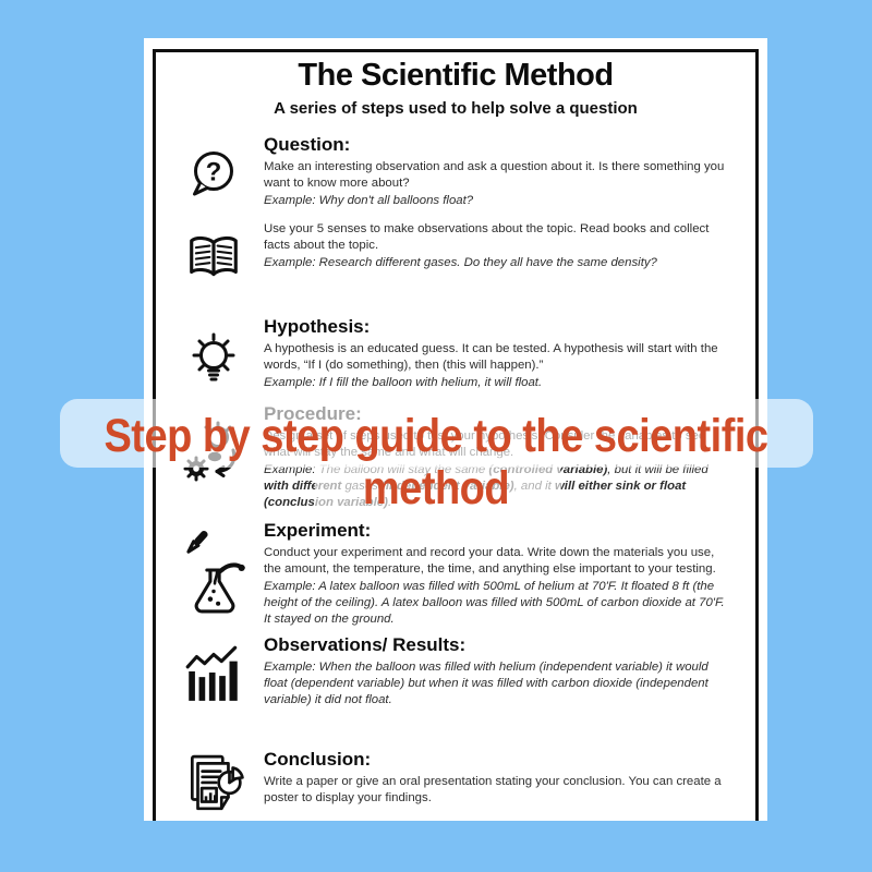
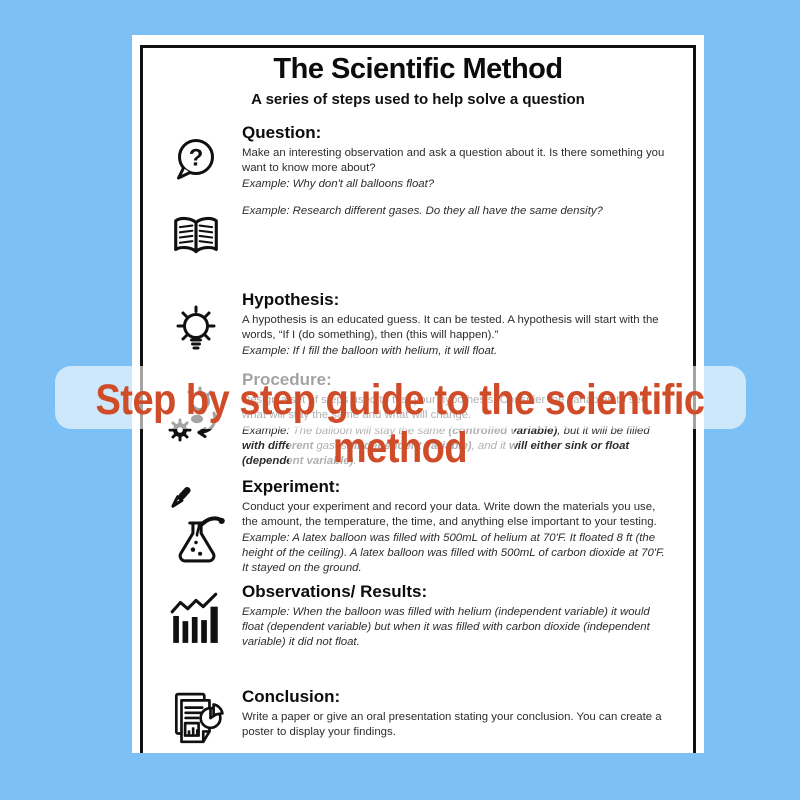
  The Scientific Method
  A series of steps used to help solve a question
  ?
  Question:
  Make an interesting observation and ask a question about it. Is there something you want to know more about?
  Example: Why don't all balloons float?
- Use your 5 senses to make observations about the topic. Read books and collect facts about the topic.
  Example: Research different gases. Do they all have the same density?
  Hypothesis:
  A hypothesis is an educated guess. It can be tested. A hypothesis will start with the words, “If I (do something), then (this will happen).”
  Example: If I fill the balloon with helium, it will float.
  Procedure:
  Design a set of steps used to test your hypothesis. Consider the variables to see what will stay the same and what will change.
- Example: The balloon will stay the same (controlled variable), but it will be filled with different gases (independent variable), and it will either sink or float (conclusion variable).
+ Example: The balloon will stay the same (controlled variable), but it will be filled with different gases (independent variable), and it will either sink or float (dependent variable).
  Experiment:
  Conduct your experiment and record your data. Write down the materials you use, the amount, the temperature, the time, and anything else important to your testing.
  Example: A latex balloon was filled with 500mL of helium at 70'F. It floated 8 ft (the height of the ceiling). A latex balloon was filled with 500mL of carbon dioxide at 70'F. It stayed on the ground.
  Observations/ Results:
  Example: When the balloon was filled with helium (independent variable) it would float (dependent variable) but when it was filled with carbon dioxide (independent variable) it did not float.
  Conclusion:
  Write a paper or give an oral presentation stating your conclusion. You can create a poster to display your findings.
  Step by step guide to the scientific
  method
